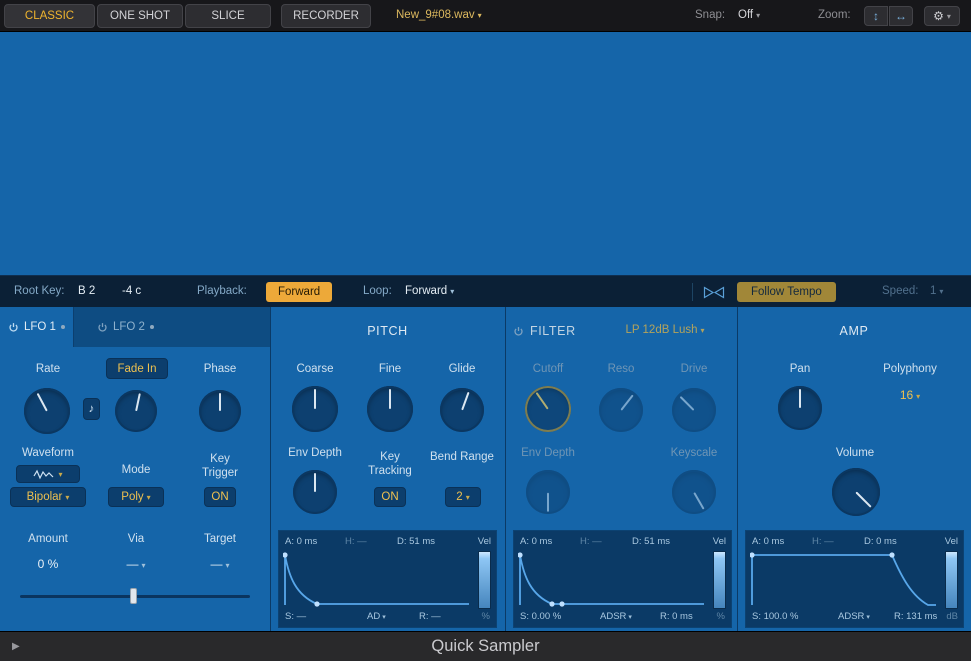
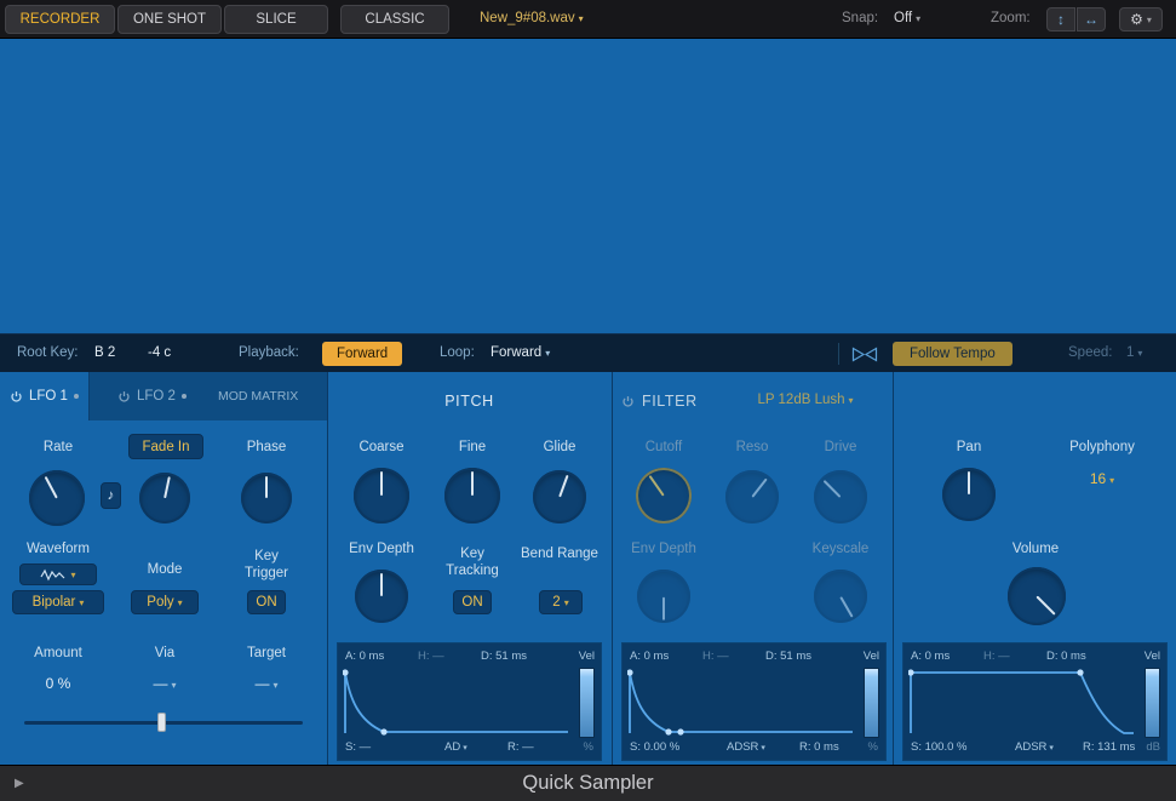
- CLASSIC
+ RECORDER
  ONE SHOT
  SLICE
- RECORDER
+ CLASSIC
  New_9#08.wav ▾
  Snap:
  Off ▾
  Zoom:
  ↕
  ↔
  ⚙
  ▾
  Root Key:
  B 2
  -4 c
  Playback:
  Forward
  Loop:
  Forward ▾
  Follow Tempo
  Speed:
  1 ▾
  LFO 1
  LFO 2
+ MOD MATRIX
  Rate
  Fade In
  Phase
  ♪
  Waveform
  ▾
  Bipolar
  ▾
  Mode
  Poly
  ▾
  Key Trigger
  ON
  Amount
  0 %
  Via
  — ▾
  Target
  — ▾
  PITCH
  Coarse
  Fine
  Glide
  Env Depth
  Key Tracking
  ON
  Bend Range
  2
  ▾
  A: 0 ms
  H: —
  D: 51 ms
  Vel
  S: —
  R: —
  %
  FILTER
  LP 12dB Lush ▾
  Cutoff
  Reso
  Drive
  Env Depth
  Keyscale
  A: 0 ms
  H: —
  D: 51 ms
  Vel
  S: 0.00 %
  ADSR
  R: 0 ms
  %
- AMP
  Pan
  Polyphony
  16 ▾
  Volume
  A: 0 ms
  H: —
  D: 0 ms
  Vel
  S: 100.0 %
  ADSR
  R: 131 ms
  dB
  ▶
  Quick Sampler
